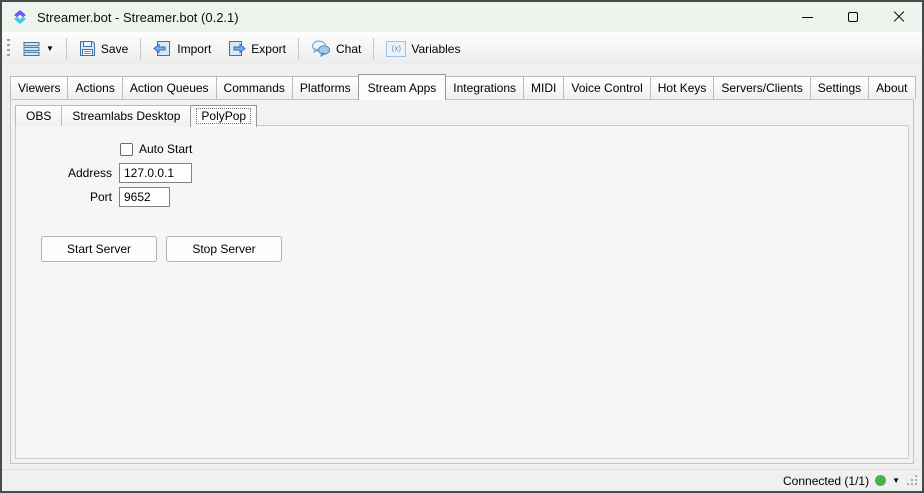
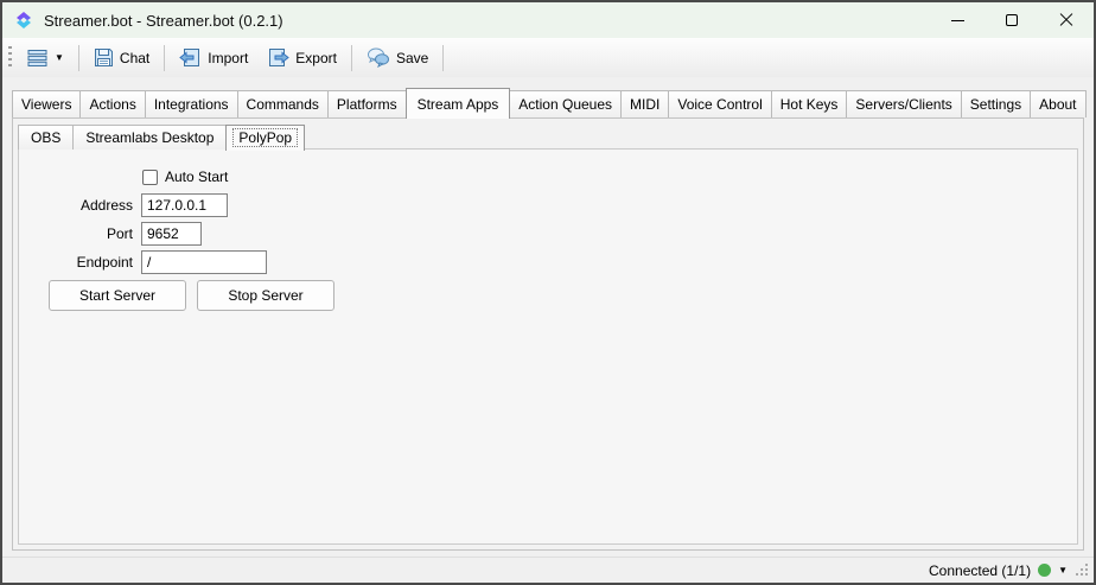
  Streamer.bot - Streamer.bot (0.2.1)
  ▼
- Save
+ Chat
  Import
  Export
- Chat
+ Save
- (x)
- Variables
  Viewers
  Actions
- Action Queues
+ Integrations
  Commands
  Platforms
  Stream Apps
- Integrations
+ Action Queues
  MIDI
  Voice Control
  Hot Keys
  Servers/Clients
  Settings
  About
  OBS
  Streamlabs Desktop
  PolyPop
  Auto Start
  Address
  127.0.0.1
  Port
  9652
+ Endpoint
+ /
  Start Server
  Stop Server
  Connected (1/1)
  ▼
